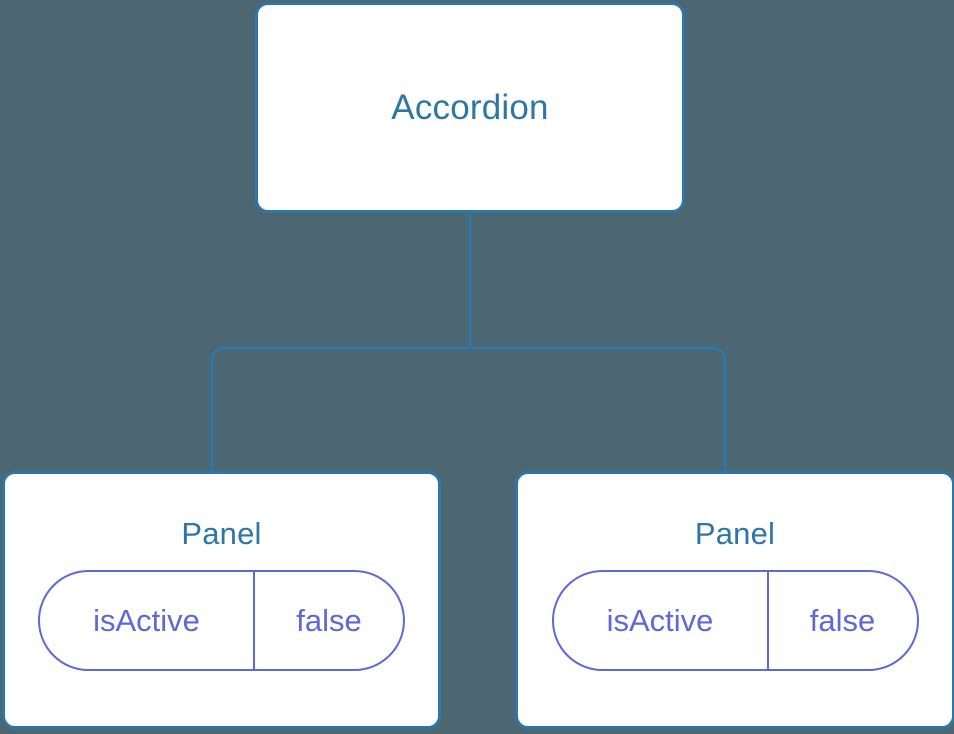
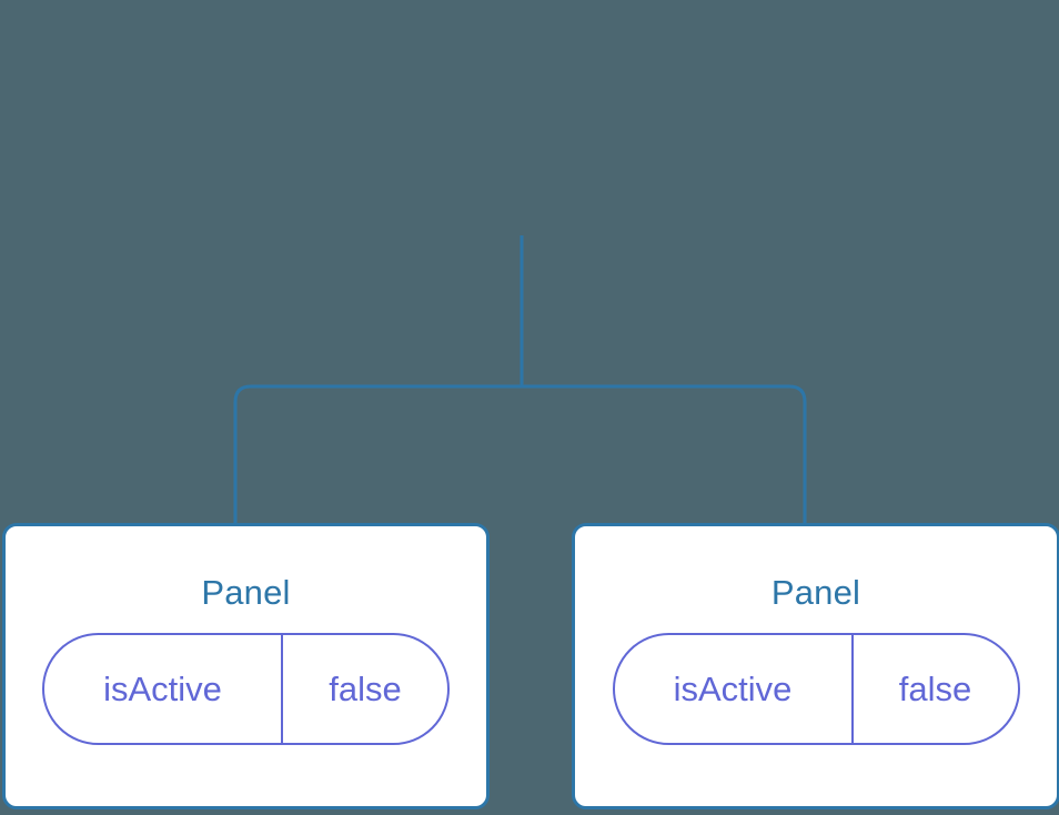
- Accordion
  Panel
  isActive
  false
  Panel
  isActive
  false
